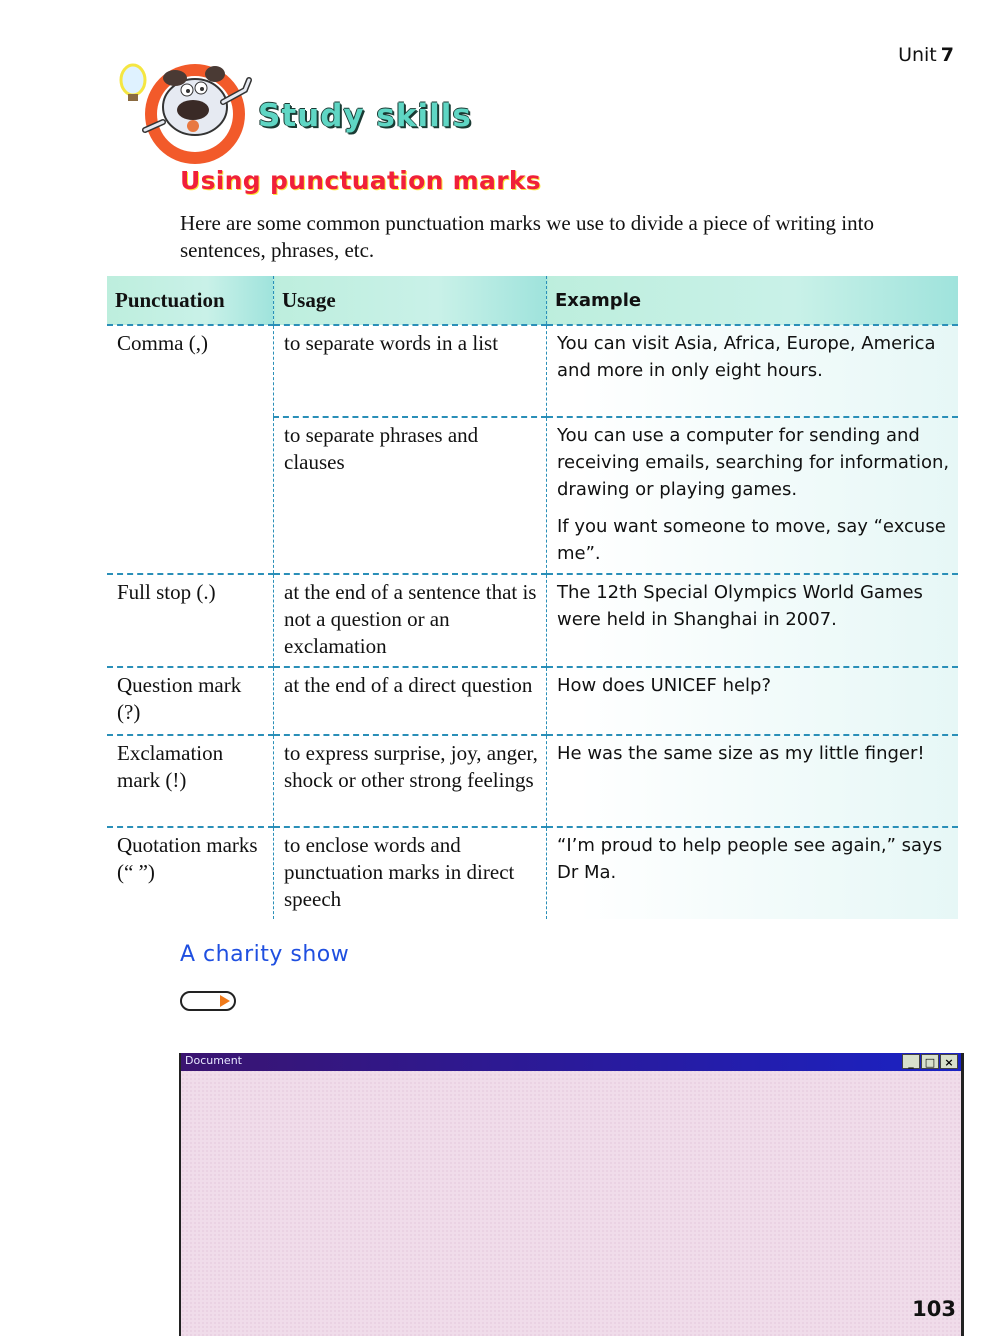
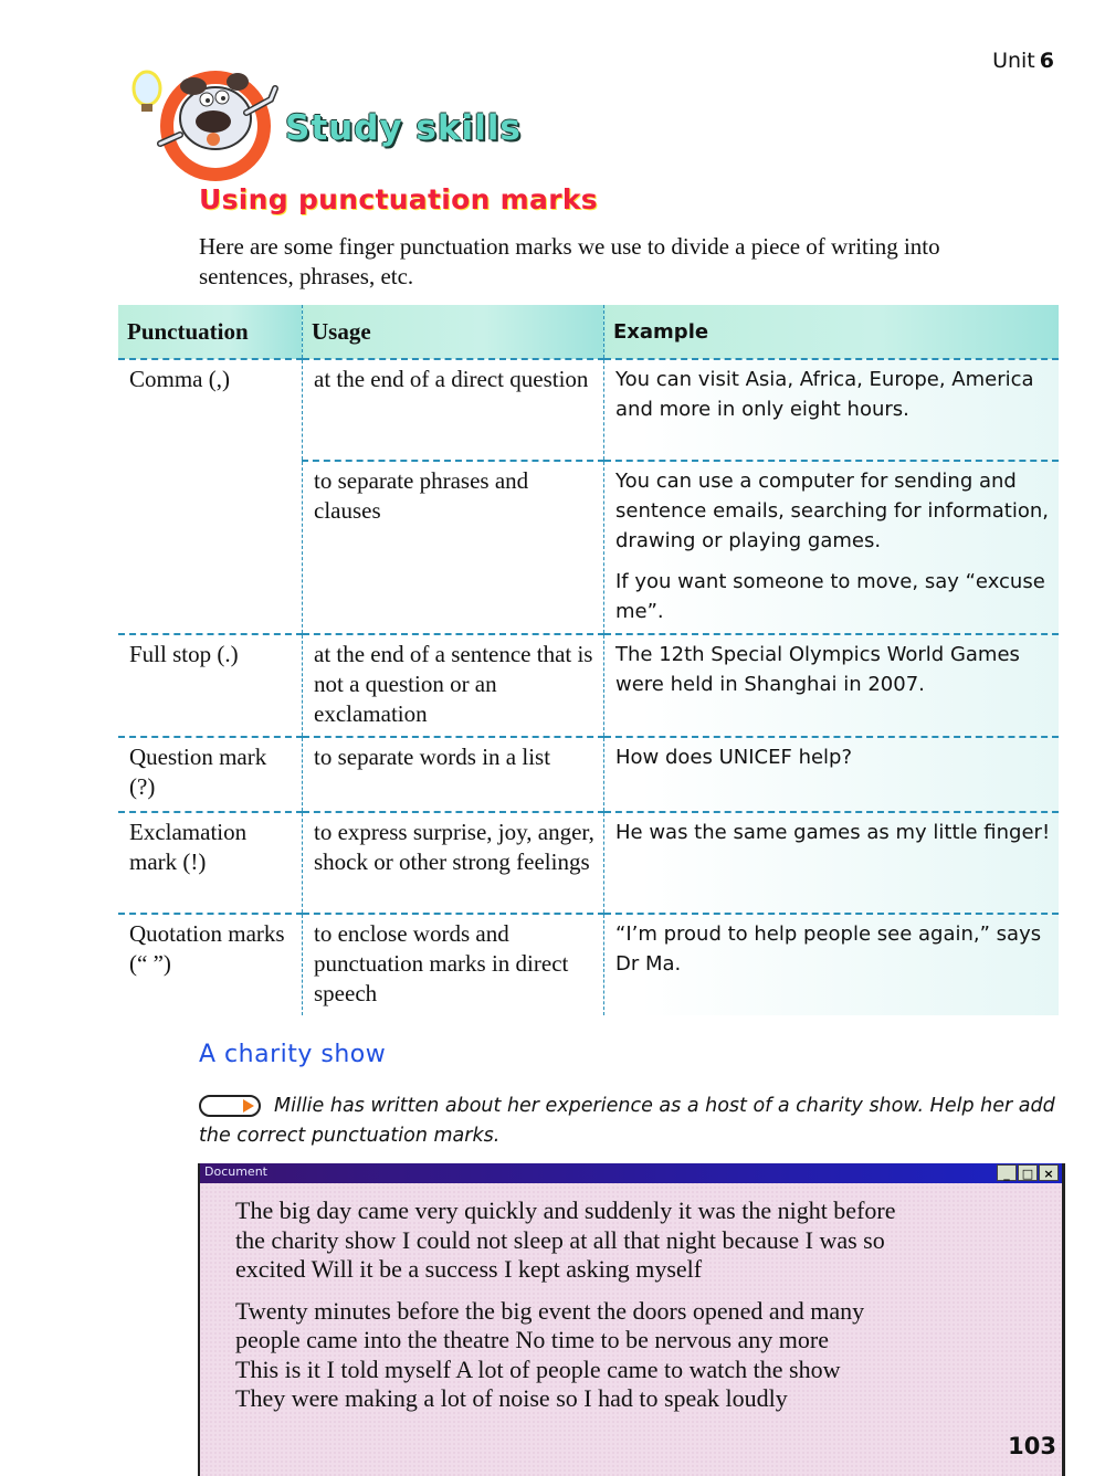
- Unit 7
+ Unit 6
  Study skills
  Using punctuation marks
- Here are some common punctuation marks we use to divide a piece of writing into sentences, phrases, etc.
+ Here are some finger punctuation marks we use to divide a piece of writing into sentences, phrases, etc.
  Punctuation	Usage	Example
- Comma (,)	to separate words in a list	You can visit Asia, Africa, Europe, America and more in only eight hours.
+ Comma (,)	at the end of a direct question	You can visit Asia, Africa, Europe, America and more in only eight hours.
- to separate phrases and clauses	You can use a computer for sending and receiving emails, searching for information, drawing or playing games. If you want someone to move, say “excuse me”.
+ to separate phrases and clauses	You can use a computer for sending and sentence emails, searching for information, drawing or playing games. If you want someone to move, say “excuse me”.
  Full stop (.)	at the end of a sentence that is not a question or an exclamation	The 12th Special Olympics World Games were held in Shanghai in 2007.
- Question mark (?)	at the end of a direct question	How does UNICEF help?
+ Question mark (?)	to separate words in a list	How does UNICEF help?
- Exclamation mark (!)	to express surprise, joy, anger, shock or other strong feelings	He was the same size as my little finger!
+ Exclamation mark (!)	to express surprise, joy, anger, shock or other strong feelings	He was the same games as my little finger!
  Quotation marks (“ ”)	to enclose words and punctuation marks in direct speech	“I’m proud to help people see again,” says Dr Ma.
  A charity show
+ Millie has written about her experience as a host of a charity show. Help her add the correct punctuation marks.
  Document
  _
  □
  ×
+ The big day came very quickly and suddenly it was the night before
+ the charity show I could not sleep at all that night because I was so
+ excited Will it be a success I kept asking myself
+ Twenty minutes before the big event the doors opened and many
+ people came into the theatre No time to be nervous any more
+ This is it I told myself A lot of people came to watch the show
+ They were making a lot of noise so I had to speak loudly
  103
